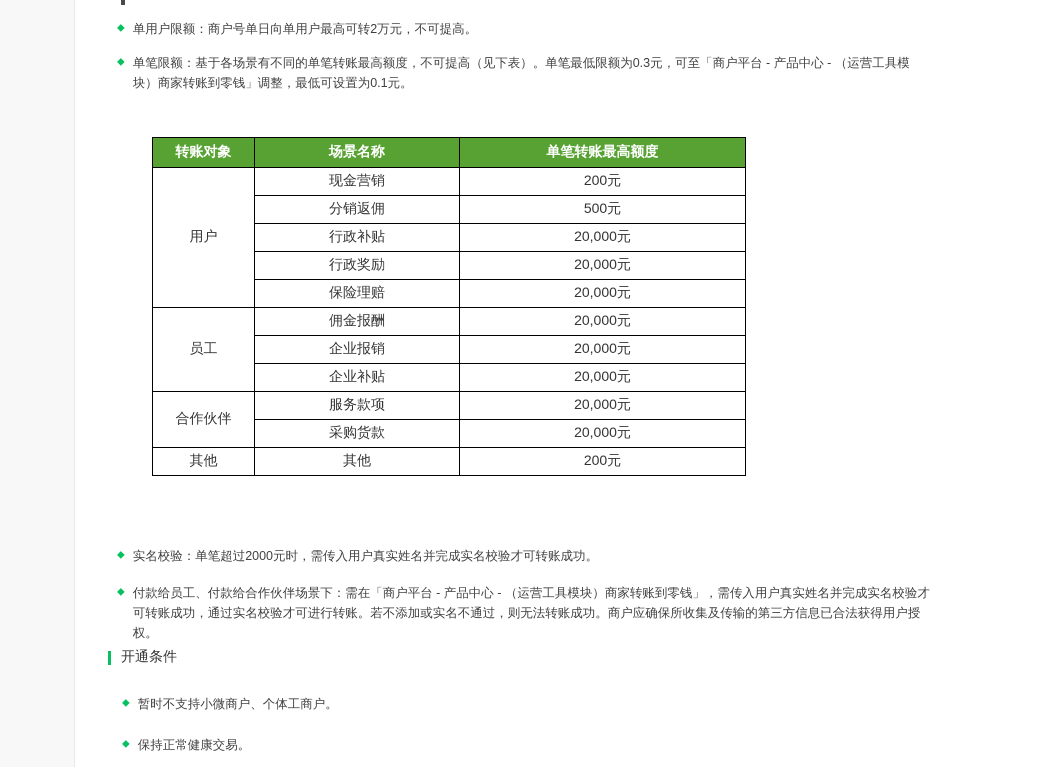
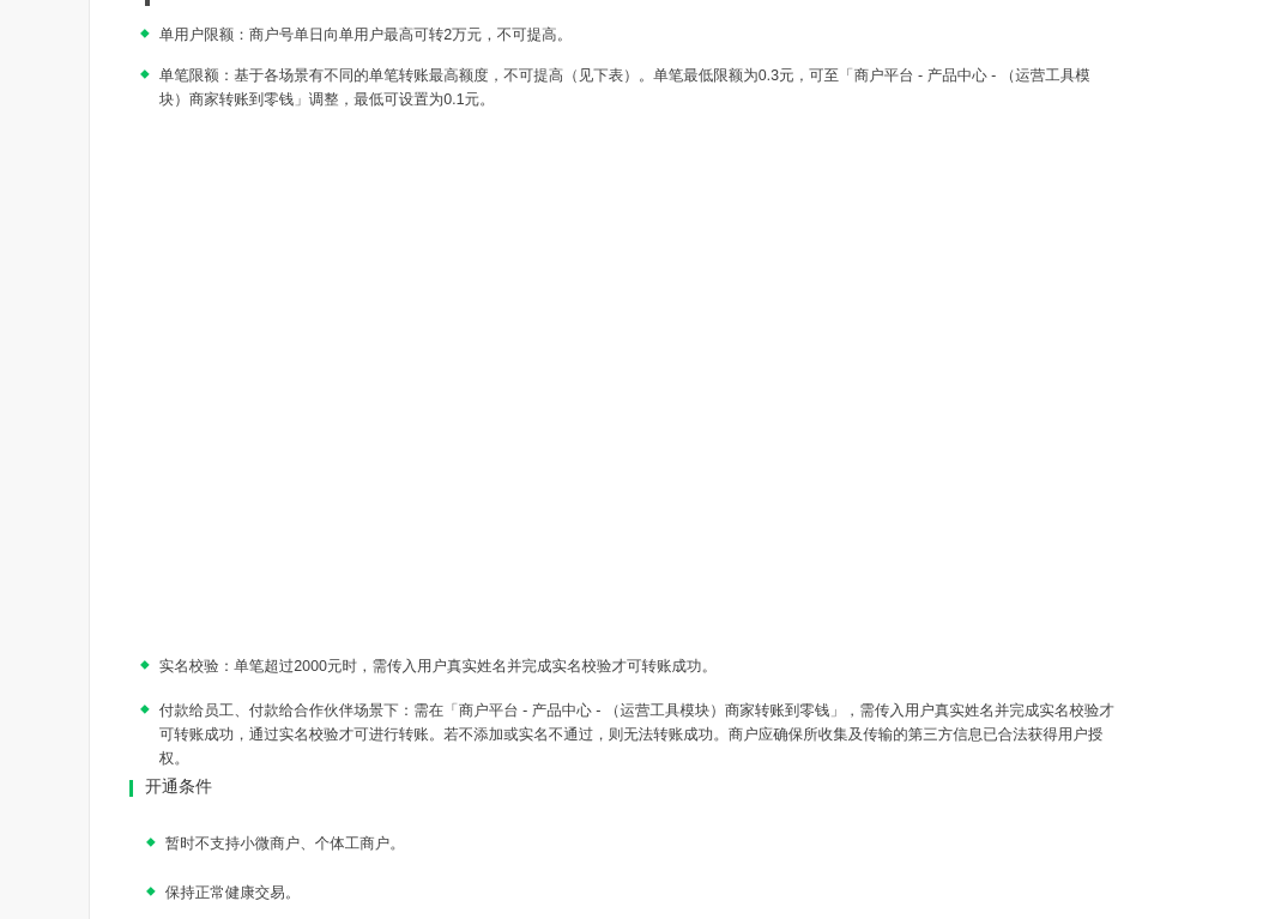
  ◆
  单用户限额：商户号单日向单用户最高可转2万元，不可提高。
  ◆
  单笔限额：基于各场景有不同的单笔转账最高额度，不可提高（见下表）。单笔最低限额为0.3元，可至「商户平台 - 产品中心 - （运营工具模块）商家转账到零钱」调整，最低可设置为0.1元。
- 转账对象	场景名称	单笔转账最高额度
- 用户	现金营销	200元
- 分销返佣	500元
- 行政补贴	20,000元
- 行政奖励	20,000元
- 保险理赔	20,000元
- 员工	佣金报酬	20,000元
- 企业报销	20,000元
- 企业补贴	20,000元
- 合作伙伴	服务款项	20,000元
- 采购货款	20,000元
- 其他	其他	200元
  ◆
  实名校验：单笔超过2000元时，需传入用户真实姓名并完成实名校验才可转账成功。
  ◆
  付款给员工、付款给合作伙伴场景下：需在「商户平台 - 产品中心 - （运营工具模块）商家转账到零钱」，需传入用户真实姓名并完成实名校验才可转账成功，通过实名校验才可进行转账。若不添加或实名不通过，则无法转账成功。商户应确保所收集及传输的第三方信息已合法获得用户授权。
  开通条件
  ◆
  暂时不支持小微商户、个体工商户。
  ◆
  保持正常健康交易。
